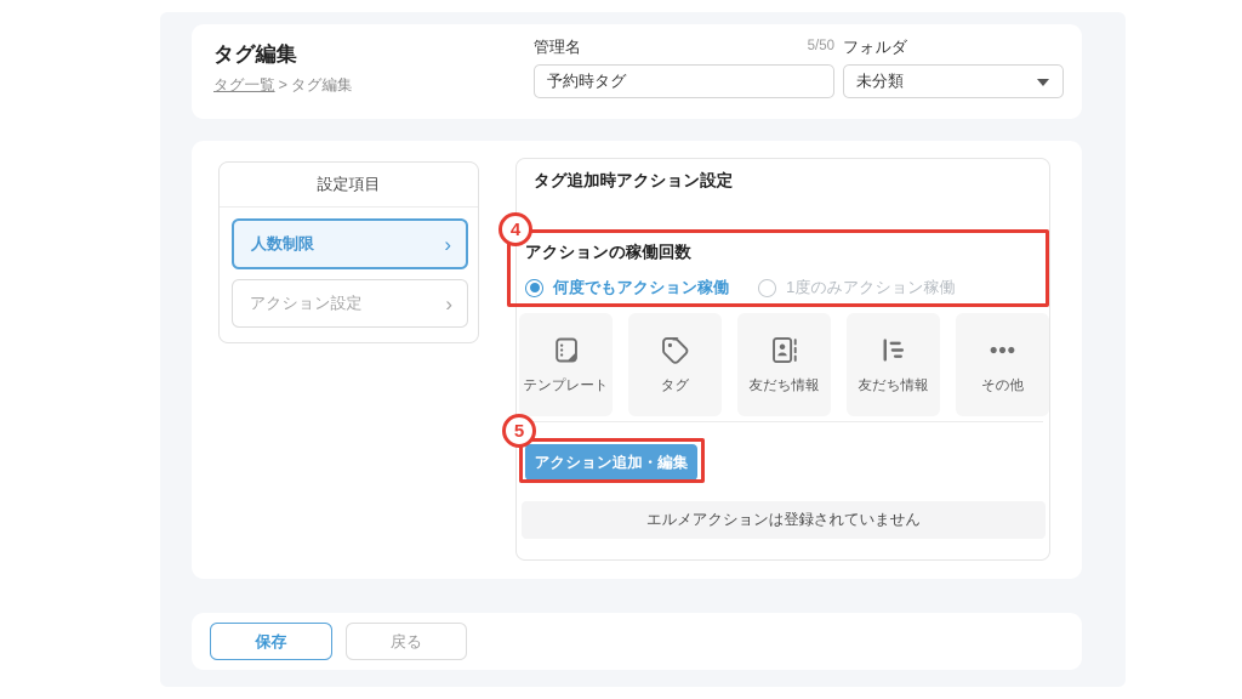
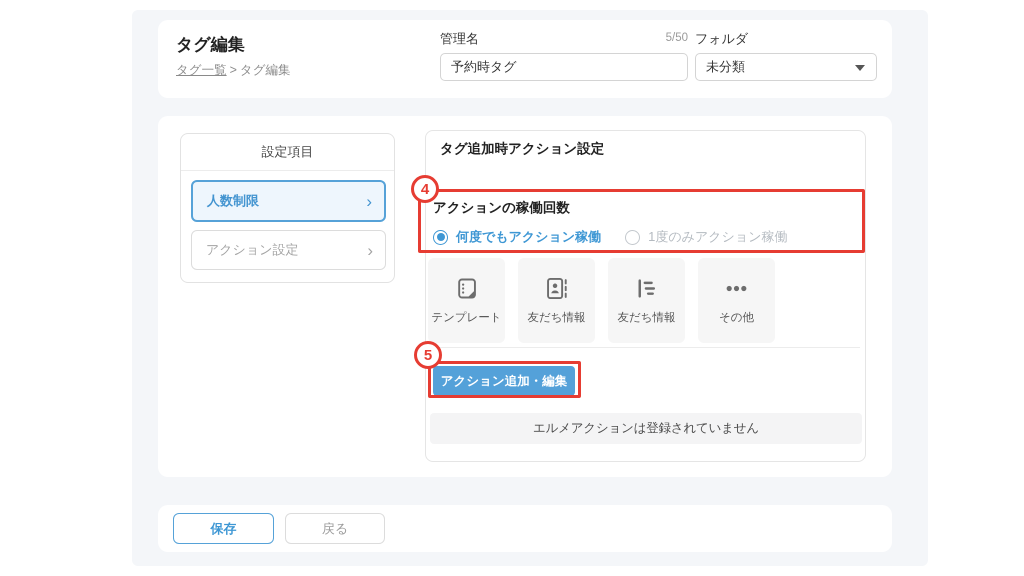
  タグ編集
  タグ一覧 > タグ編集
  管理名
  5/50
  予約時タグ
  フォルダ
  未分類
  設定項目
  人数制限
  ›
  アクション設定
  ›
  タグ追加時アクション設定
  4
  アクションの稼働回数
  何度でもアクション稼働
  1度のみアクション稼働
  テンプレート
- タグ
  友だち情報
  友だち情報
  その他
  5
  アクション追加・編集
  エルメアクションは登録されていません
  保存
  戻る
